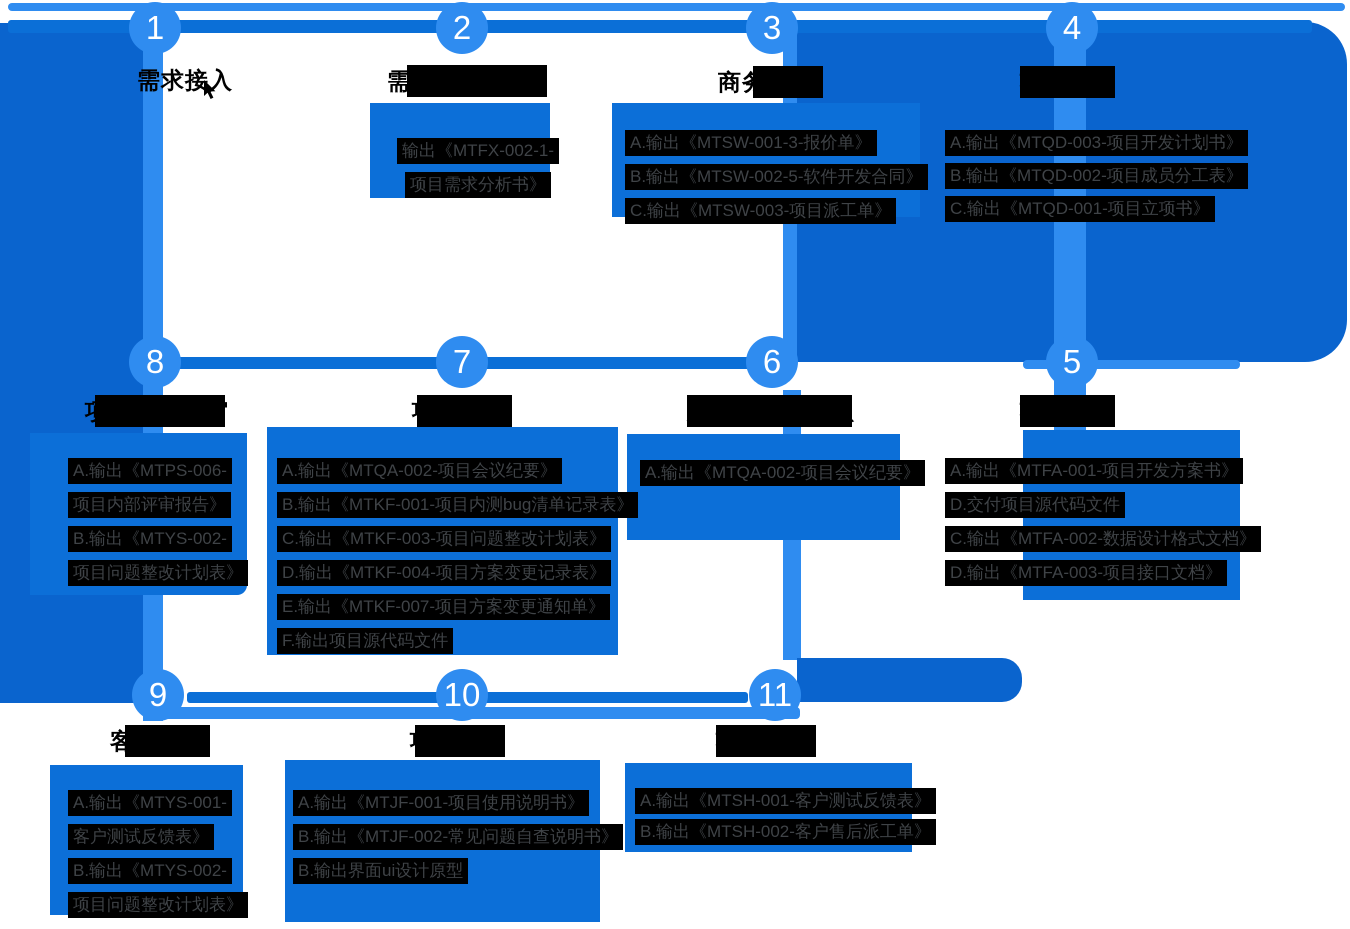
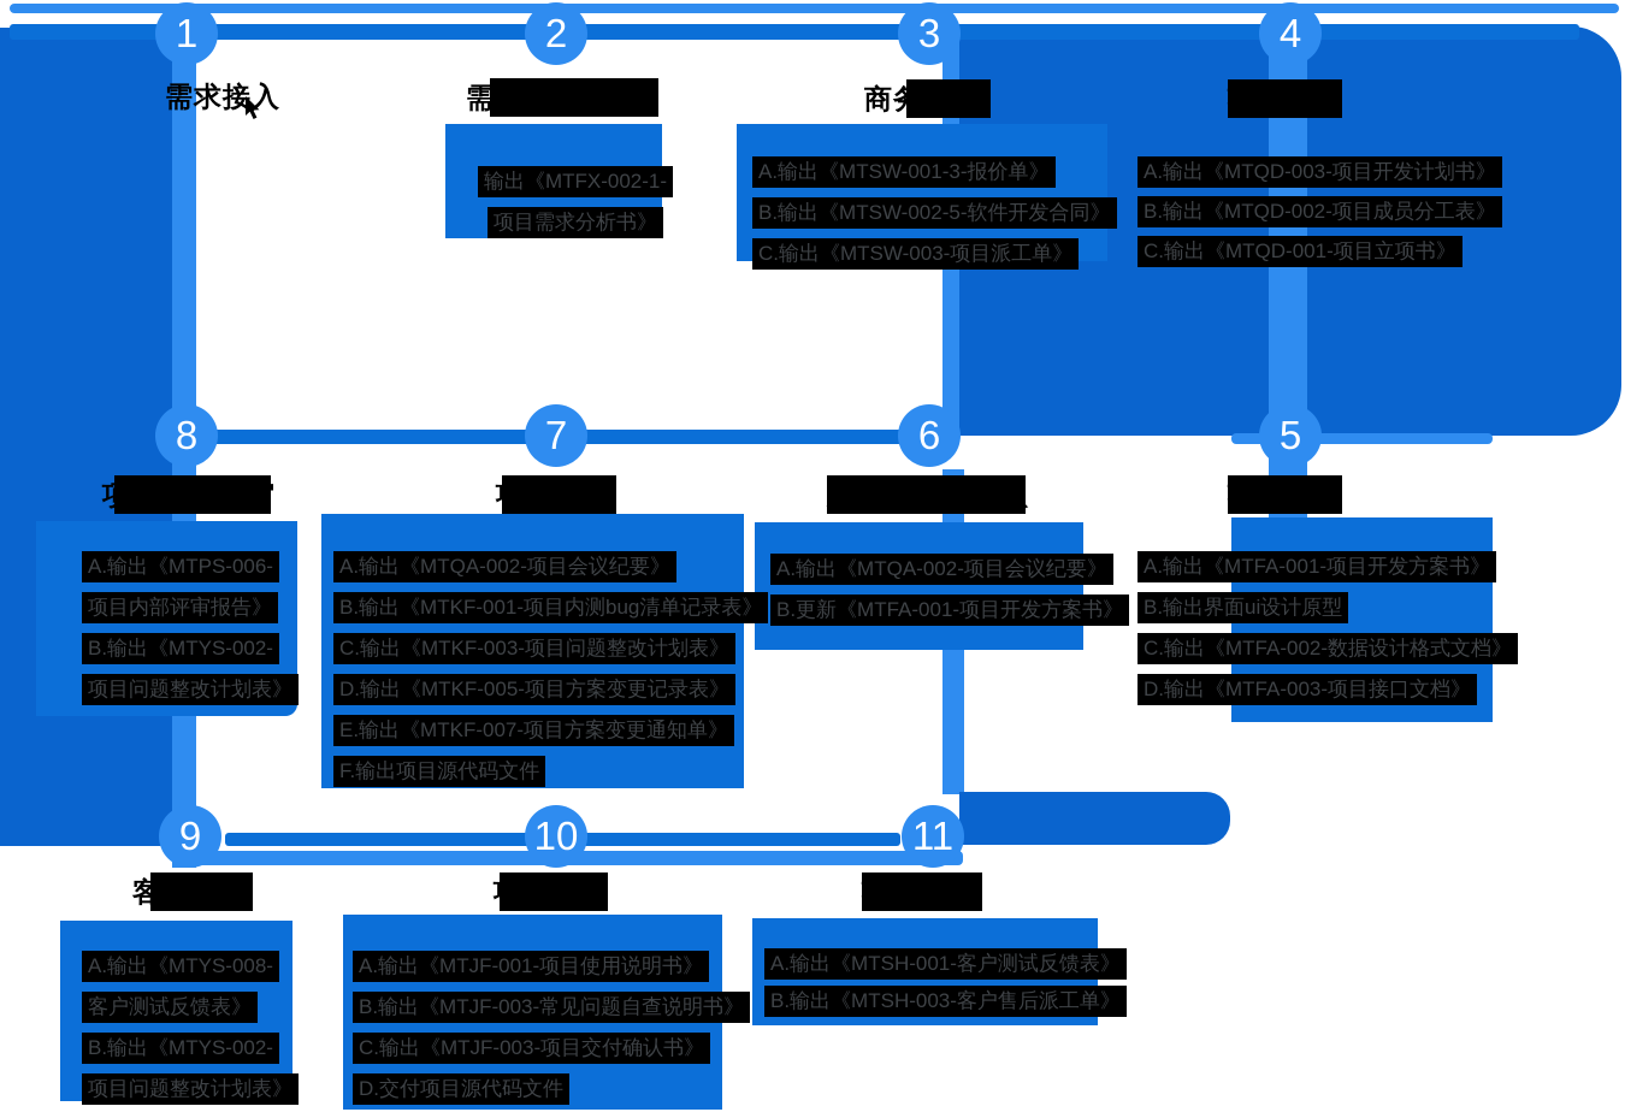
  需求接入
  1
  输出《MTFX-002-1-
  项目需求分析书》
  2
  A.输出《MTSW-001-3-报价单》
  B.输出《MTSW-002-5-软件开发合同》
  C.输出《MTSW-003-项目派工单》
  3
  A.输出《MTQD-003-项目开发计划书》
  B.输出《MTQD-002-项目成员分工表》
  C.输出《MTQD-001-项目立项书》
  4
  A.输出《MTFA-001-项目开发方案书》
- D.交付项目源代码文件
+ B.输出界面ui设计原型
  C.输出《MTFA-002-数据设计格式文档》
  D.输出《MTFA-003-项目接口文档》
  5
  A.输出《MTQA-002-项目会议纪要》
+ B.更新《MTFA-001-项目开发方案书》
  6
  A.输出《MTQA-002-项目会议纪要》
  B.输出《MTKF-001-项目内测bug清单记录表》
  C.输出《MTKF-003-项目问题整改计划表》
- D.输出《MTKF-004-项目方案变更记录表》
+ D.输出《MTKF-005-项目方案变更记录表》
  E.输出《MTKF-007-项目方案变更通知单》
  F.输出项目源代码文件
  7
  A.输出《MTPS-006-
  项目内部评审报告》
  B.输出《MTYS-002-
  项目问题整改计划表》
  8
- A.输出《MTYS-001-
+ A.输出《MTYS-008-
  客户测试反馈表》
  B.输出《MTYS-002-
  项目问题整改计划表》
  9
  A.输出《MTJF-001-项目使用说明书》
- B.输出《MTJF-002-常见问题自查说明书》
+ B.输出《MTJF-003-常见问题自查说明书》
+ C.输出《MTJF-003-项目交付确认书》
- B.输出界面ui设计原型
+ D.交付项目源代码文件
  10
  A.输出《MTSH-001-客户测试反馈表》
- B.输出《MTSH-002-客户售后派工单》
+ B.输出《MTSH-003-客户售后派工单》
  11
